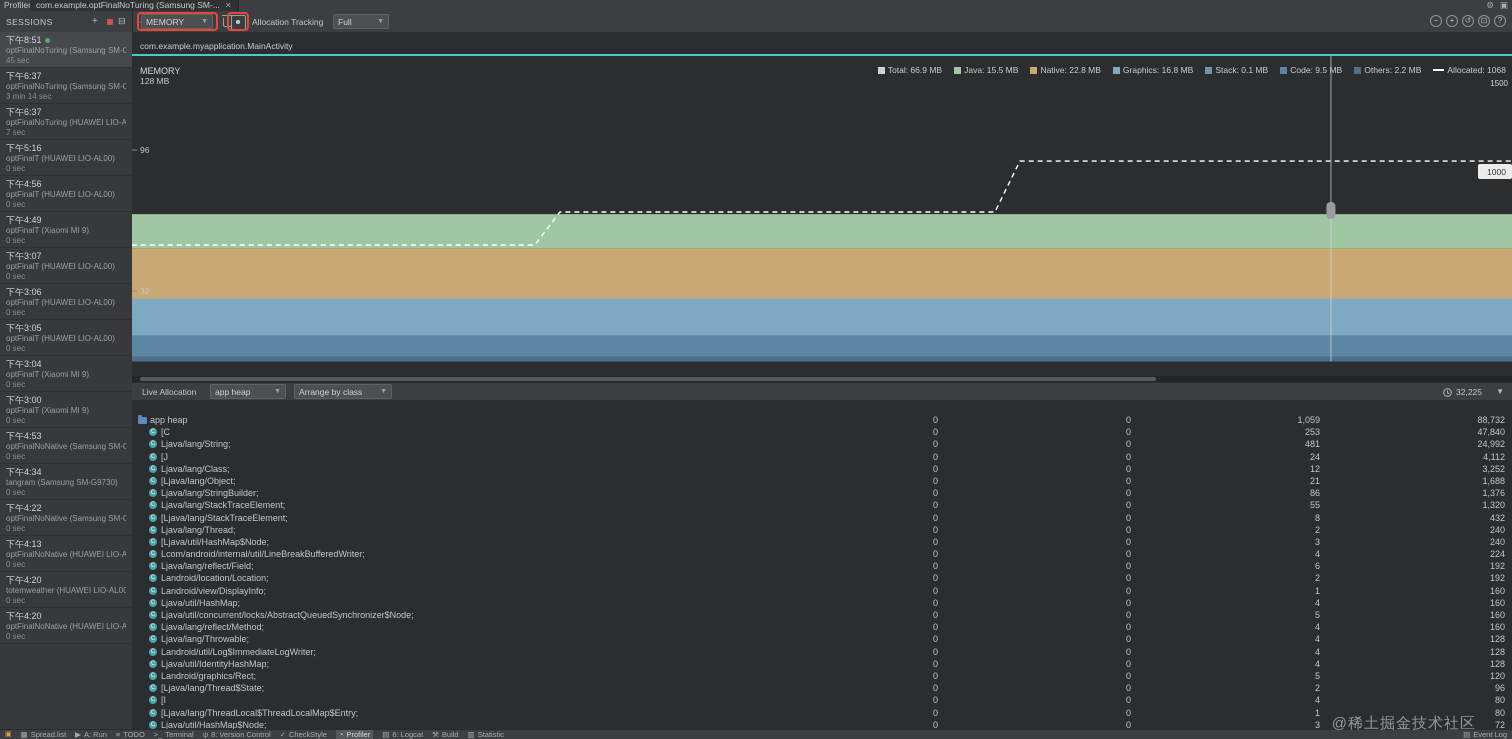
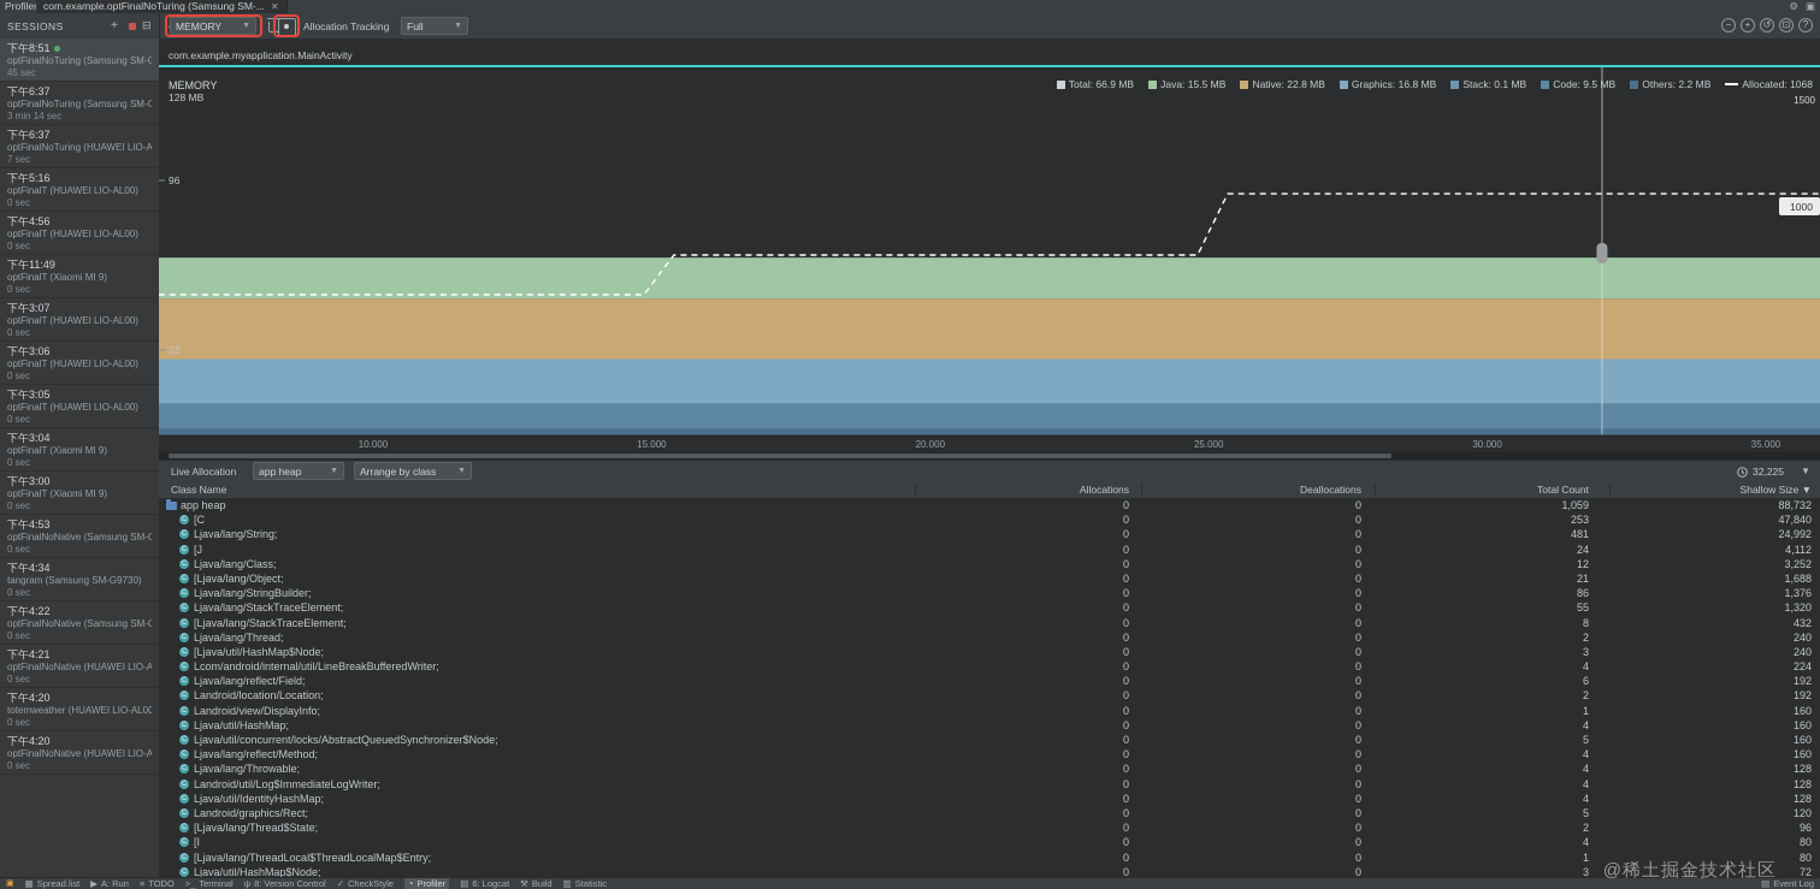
  Profile
  com.example.optFinalNoTuring (Samsung SM-...
  ✕
  ⚙
  ▣
  SESSIONS
  +
  ⊟
  MEMORY
  Allocation Tracking
  Full
  −
  +
  ↺
  ⊡
  ?
  下午8:51
  optFinalNoTuring (Samsung SM-G
  45 sec
  下午6:37
  optFinalNoTuring (Samsung SM-G
  3 min 14 sec
  下午6:37
  optFinalNoTuring (HUAWEI LIO-A
  7 sec
  下午5:16
  optFinalT (HUAWEI LIO-AL00)
  0 sec
  下午4:56
  optFinalT (HUAWEI LIO-AL00)
  0 sec
- 下午4:49
+ 下午11:49
  optFinalT (Xiaomi MI 9)
  0 sec
  下午3:07
  optFinalT (HUAWEI LIO-AL00)
  0 sec
  下午3:06
  optFinalT (HUAWEI LIO-AL00)
  0 sec
  下午3:05
  optFinalT (HUAWEI LIO-AL00)
  0 sec
  下午3:04
  optFinalT (Xiaomi MI 9)
  0 sec
  下午3:00
  optFinalT (Xiaomi MI 9)
  0 sec
  下午4:53
  optFinalNoNative (Samsung SM-
  0 sec
  下午4:34
  tangram (Samsung SM-G9730)
  0 sec
  下午4:22
  optFinalNoNative (Samsung SM-
  0 sec
- 下午4:13
+ 下午4:21
  optFinalNoNative (HUAWEI LIO-A
  0 sec
  下午4:20
  totemweather (HUAWEI LIO-AL00
  0 sec
  下午4:20
  optFinalNoNative (HUAWEI LIO-A
  0 sec
  com.example.myapplication.MainActivity
  128 MB
  96
  32
  1500
  1000
  MEMORY
  Total: 66.9 MB
  Java: 15.5 MB
  Native: 22.8 MB
  Graphics: 16.8 MB
  Stack: 0.1 MB
  Code: 9.5 MB
  Others: 2.2 MB
  Allocated: 1068
+ 10.000
+ 15.000
+ 20.000
+ 25.000
+ 30.000
+ 35.000
  Live Allocation
  app heap
  Arrange by class
  32,225
  ▼
+ Class Name
+ Allocations
+ Deallocations
+ Total Count
+ Shallow Size ▼
  app heap
  0
  0
  1,059
  88,732
  [C
  0
  0
  253
  47,840
  Ljava/lang/String;
  0
  0
  481
  24,992
  [J
  0
  0
  24
  4,112
  Ljava/lang/Class;
  0
  0
  12
  3,252
  [Ljava/lang/Object;
  0
  0
  21
  1,688
  Ljava/lang/StringBuilder;
  0
  0
  86
  1,376
  Ljava/lang/StackTraceElement;
  0
  0
  55
  1,320
  [Ljava/lang/StackTraceElement;
  0
  0
  8
  432
  Ljava/lang/Thread;
  0
  0
  2
  240
  [Ljava/util/HashMap$Node;
  0
  0
  3
  240
  Lcom/android/internal/util/LineBreakBufferedWriter;
  0
  0
  4
  224
  Ljava/lang/reflect/Field;
  0
  0
  6
  192
  Landroid/location/Location;
  0
  0
  2
  192
  Landroid/view/DisplayInfo;
  0
  0
  1
  160
  Ljava/util/HashMap;
  0
  0
  4
  160
  Ljava/util/concurrent/locks/AbstractQueuedSynchronizer$Node;
  0
  0
  5
  160
  Ljava/lang/reflect/Method;
  0
  0
  4
  160
  Ljava/lang/Throwable;
  0
  0
  4
  128
  Landroid/util/Log$ImmediateLogWriter;
  0
  0
  4
  128
  Ljava/util/IdentityHashMap;
  0
  0
  4
  128
  Landroid/graphics/Rect;
  0
  0
  5
  120
  [Ljava/lang/Thread$State;
  0
  0
  2
  96
  [I
  0
  0
  4
  80
  [Ljava/lang/ThreadLocal$ThreadLocalMap$Entry;
  0
  0
  1
  80
  Ljava/util/HashMap$Node;
  0
  0
  3
  72
  ▦
  Spread.list
  ▶
  A: Run
  ≡
  TODO
  >_
  Terminal
  ψ
  8: Version Control
  ✓
  CheckStyle
  ◔
  Profiler
  ▤
  6: Logcat
  ⚒
  Build
  ▥
  Statistic
  ▤
  Event Log
  @稀土掘金技术社区
